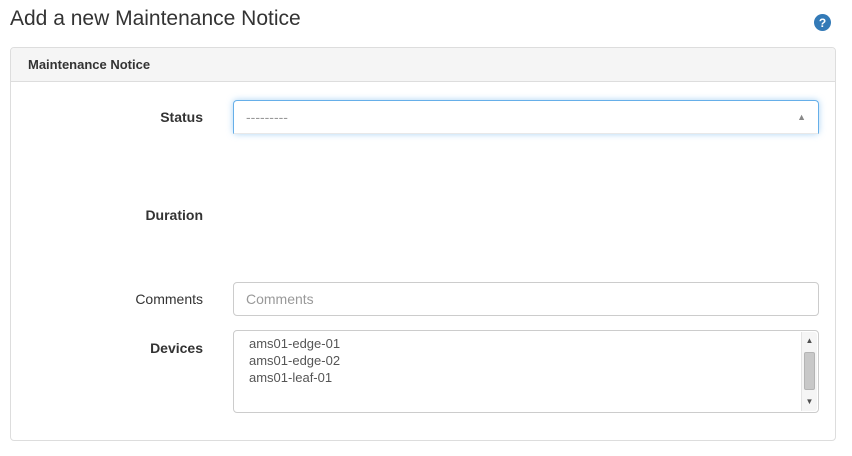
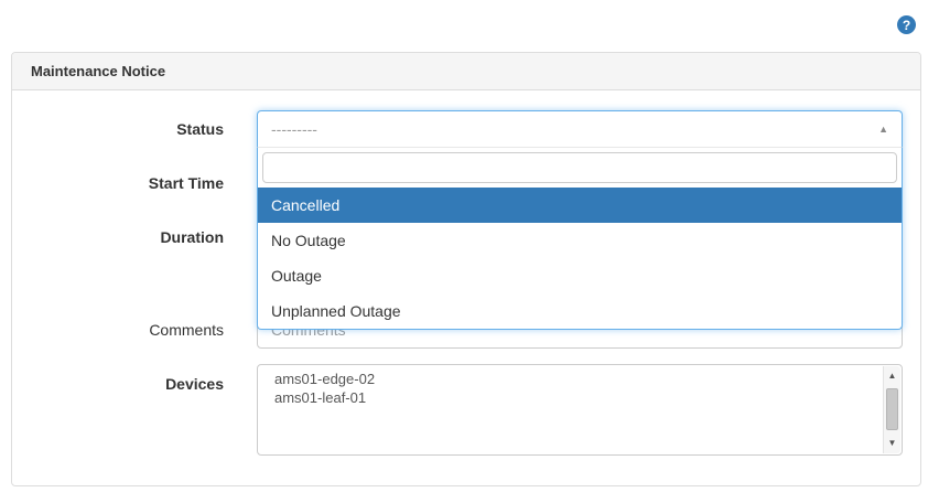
- Add a new Maintenance Notice
  ?
  Maintenance Notice
  Status
+ Start Time
  Duration
  Comments
  Devices
  Comments
- ams01-edge-01
  ams01-edge-02
  ams01-leaf-01
  ▲
  ▼
  ---------
  ▲
+ Cancelled
+ No Outage
+ Outage
+ Unplanned Outage
